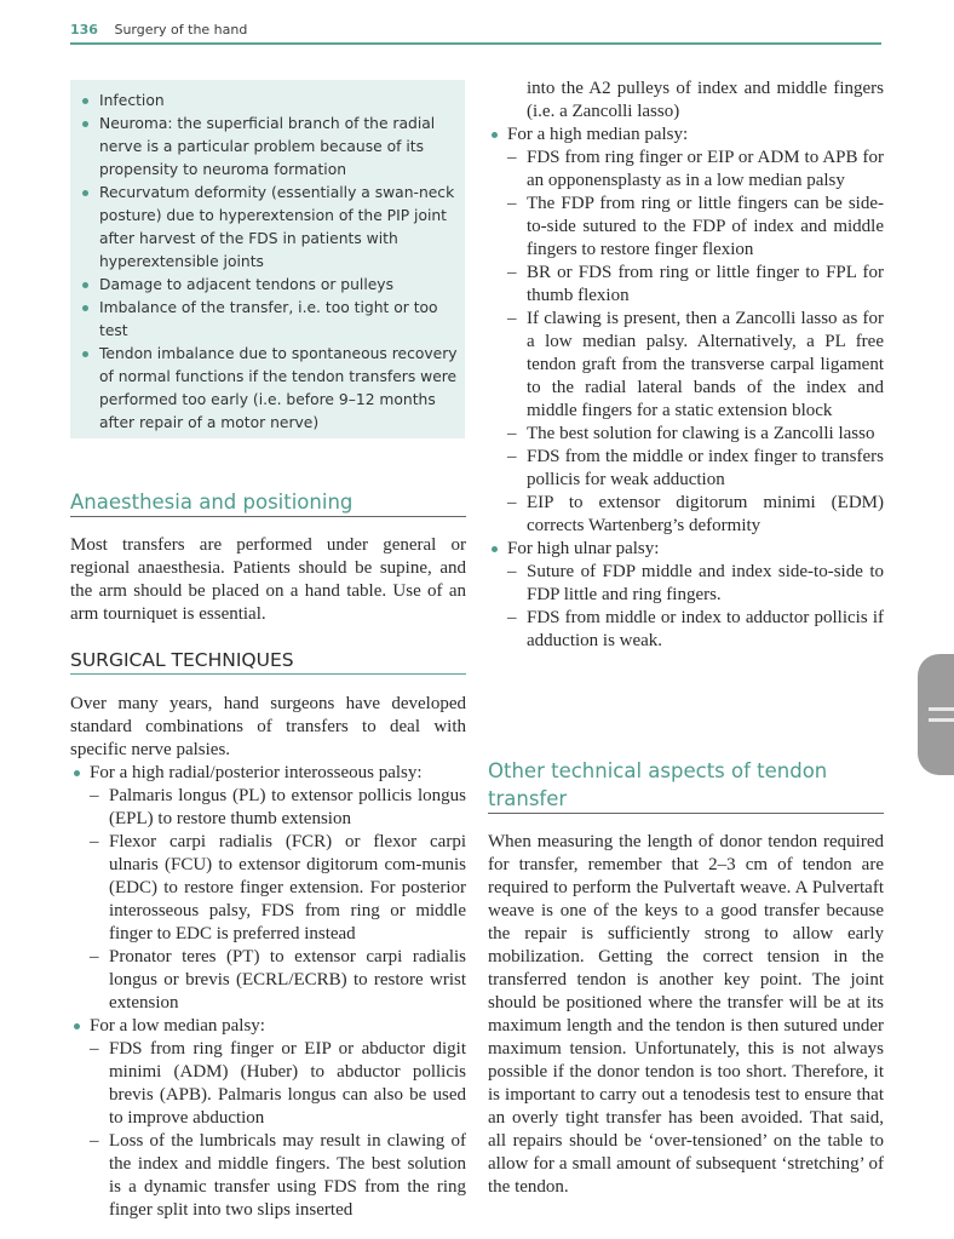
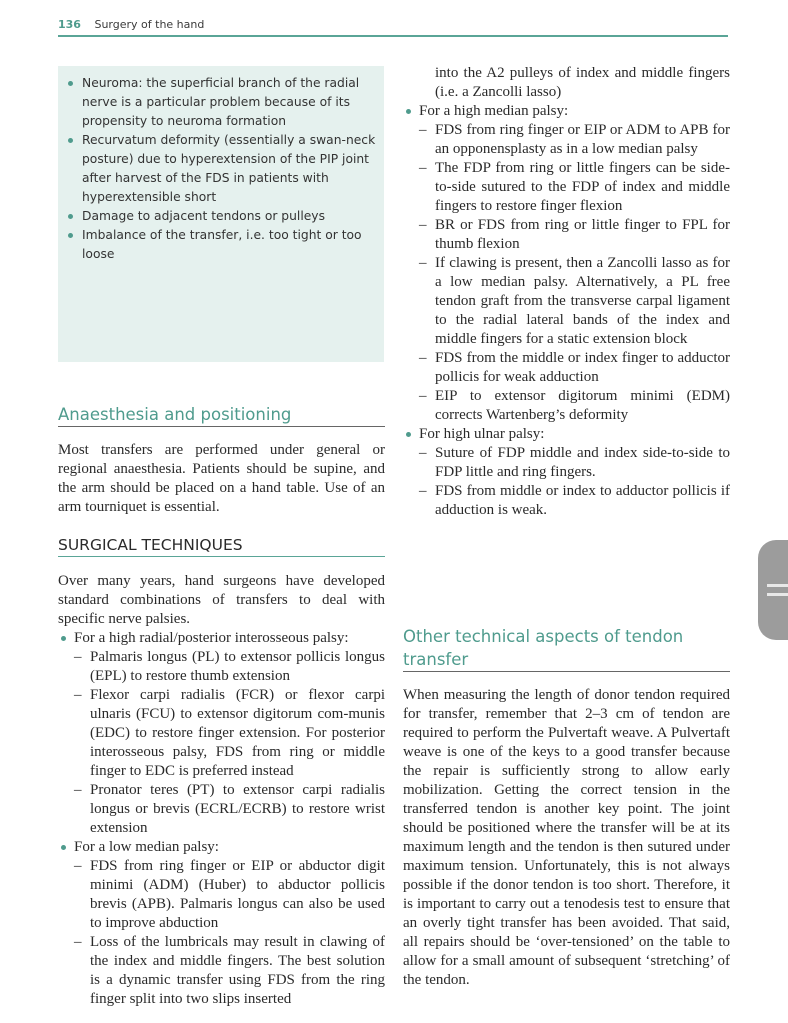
  136 Surgery of the hand
- Infection
  Neuroma: the superficial branch of the radial nerve is a particular problem because of its propensity to neuroma formation
- Recurvatum deformity (essentially a swan-neck posture) due to hyperextension of the PIP joint after harvest of the FDS in patients with hyperextensible joints
+ Recurvatum deformity (essentially a swan-neck posture) due to hyperextension of the PIP joint after harvest of the FDS in patients with hyperextensible short
  Damage to adjacent tendons or pulleys
- Imbalance of the transfer, i.e. too tight or too test
+ Imbalance of the transfer, i.e. too tight or too loose
- Tendon imbalance due to spontaneous recovery of normal functions if the tendon transfers were performed too early (i.e. before 9–12 months after repair of a motor nerve)
  Anaesthesia and positioning
  Most transfers are performed under general or regional anaesthesia. Patients should be supine, and the arm should be placed on a hand table. Use of an arm tourniquet is essential.
  SURGICAL TECHNIQUES
  Over many years, hand surgeons have developed standard combinations of transfers to deal with specific nerve palsies.
  For a high radial/posterior interosseous palsy:
  Palmaris longus (PL) to extensor pollicis longus (EPL) to restore thumb extension
  Flexor carpi radialis (FCR) or flexor carpi ulnaris (FCU) to extensor digitorum com-munis (EDC) to restore finger extension. For posterior interosseous palsy, FDS from ring or middle finger to EDC is preferred instead
  Pronator teres (PT) to extensor carpi radialis longus or brevis (ECRL/ECRB) to restore wrist extension
  For a low median palsy:
  FDS from ring finger or EIP or abductor digit minimi (ADM) (Huber) to abductor pollicis brevis (APB). Palmaris longus can also be used to improve abduction
  Loss of the lumbricals may result in clawing of the index and middle fingers. The best solution is a dynamic transfer using FDS from the ring finger split into two slips inserted
  into the A2 pulleys of index and middle fingers (i.e. a Zancolli lasso)
  For a high median palsy:
  FDS from ring finger or EIP or ADM to APB for an opponensplasty as in a low median palsy
  The FDP from ring or little fingers can be side-to-side sutured to the FDP of index and middle fingers to restore finger flexion
  BR or FDS from ring or little finger to FPL for thumb flexion
  If clawing is present, then a Zancolli lasso as for a low median palsy. Alternatively, a PL free tendon graft from the transverse carpal ligament to the radial lateral bands of the index and middle fingers for a static extension block
- The best solution for clawing is a Zancolli lasso
- FDS from the middle or index finger to transfers pollicis for weak adduction
+ FDS from the middle or index finger to adductor pollicis for weak adduction
  EIP to extensor digitorum minimi (EDM) corrects Wartenberg’s deformity
  For high ulnar palsy:
  Suture of FDP middle and index side-to-side to FDP little and ring fingers.
  FDS from middle or index to adductor pollicis if adduction is weak.
  Other technical aspects of tendon transfer
  When measuring the length of donor tendon required for transfer, remember that 2–3 cm of tendon are required to perform the Pulvertaft weave. A Pulvertaft weave is one of the keys to a good transfer because the repair is sufficiently strong to allow early mobilization. Getting the correct tension in the transferred tendon is another key point. The joint should be positioned where the transfer will be at its maximum length and the tendon is then sutured under maximum tension. Unfortunately, this is not always possible if the donor tendon is too short. Therefore, it is important to carry out a tenodesis test to ensure that an overly tight transfer has been avoided. That said, all repairs should be ‘over-tensioned’ on the table to allow for a small amount of subsequent ‘stretching’ of the tendon.
